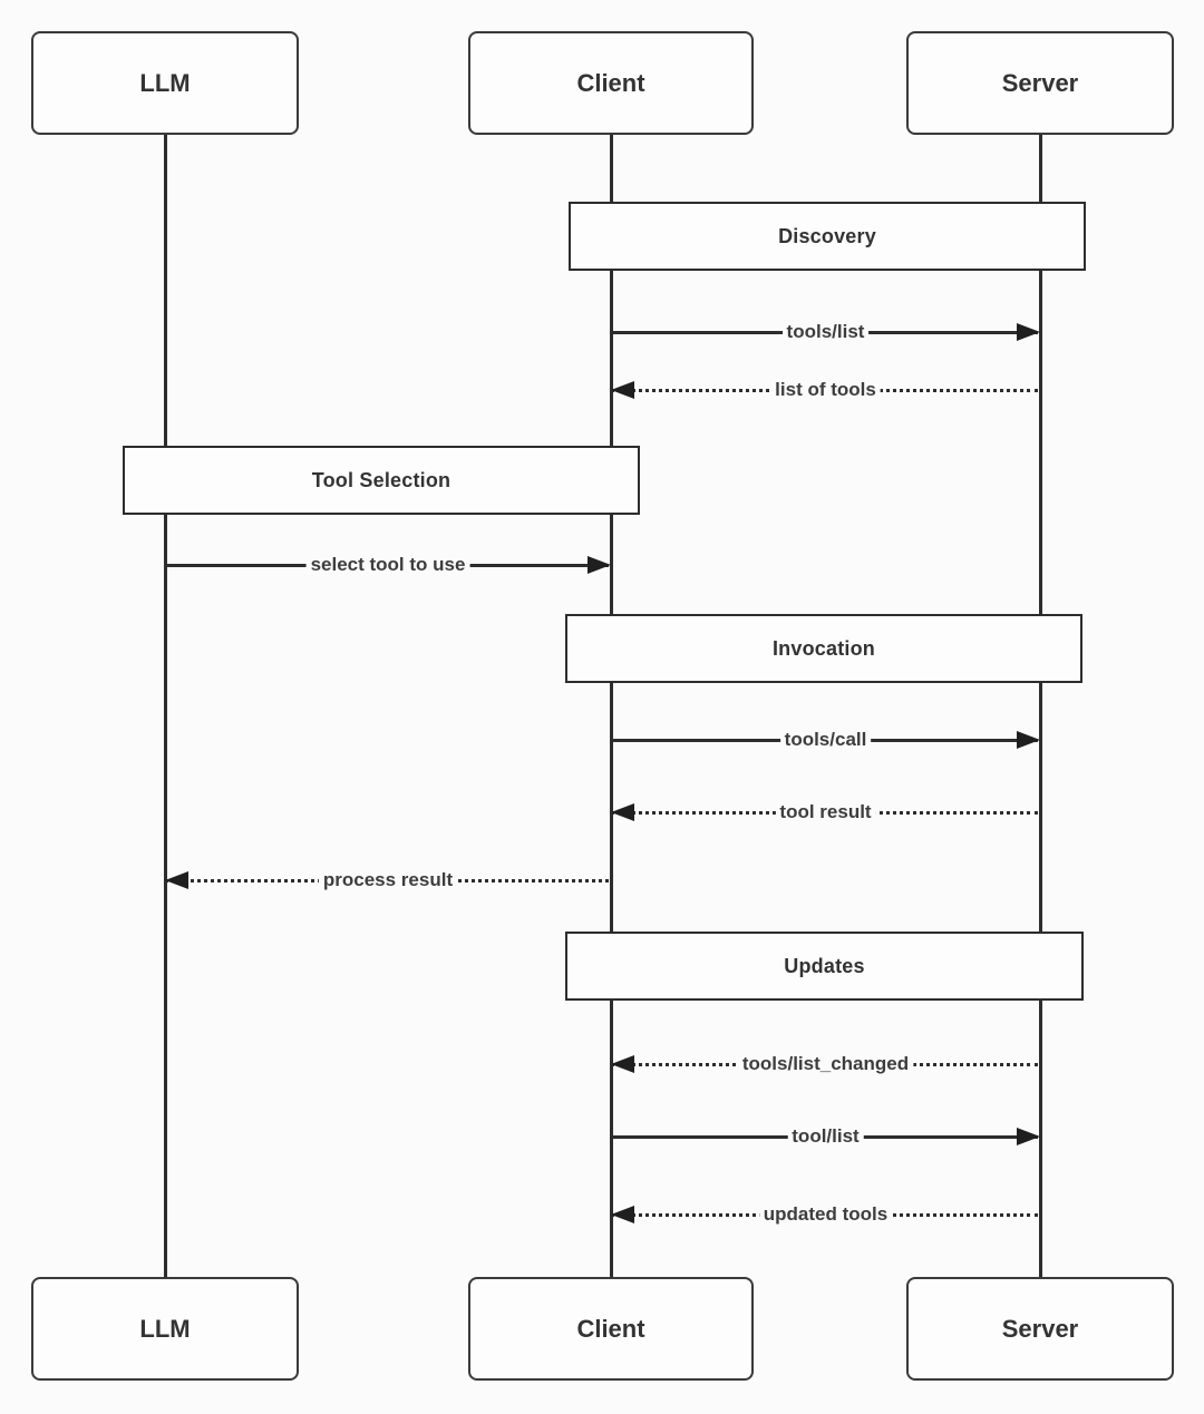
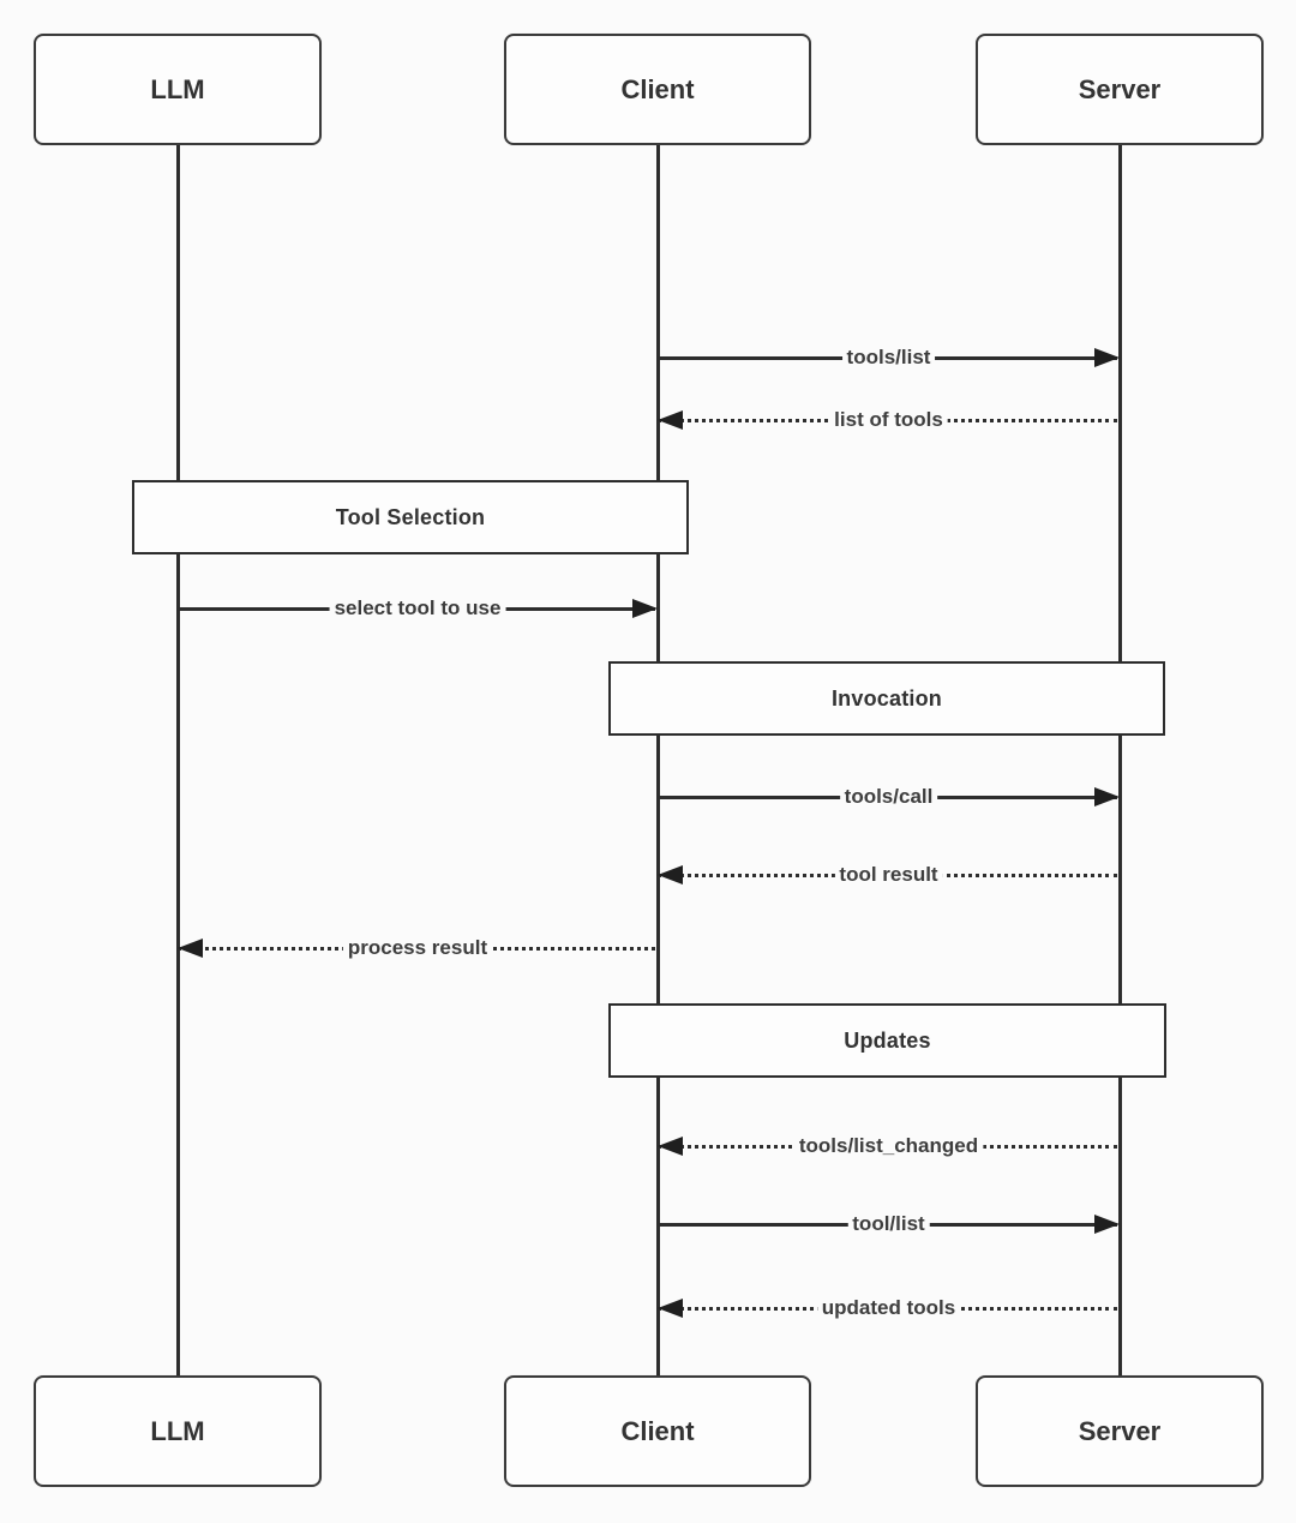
- Discovery
  Tool Selection
  Invocation
  Updates
  tools/list
  list of tools
  select tool to use
  tools/call
  tool result
  process result
  tools/list_changed
  tool/list
  updated tools
  LLM
  LLM
  Client
  Client
  Server
  Server
